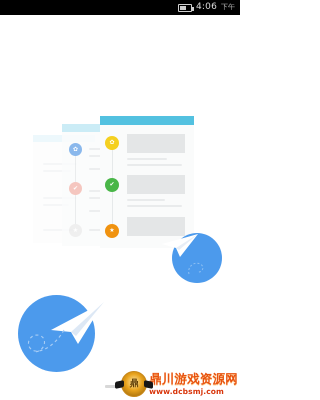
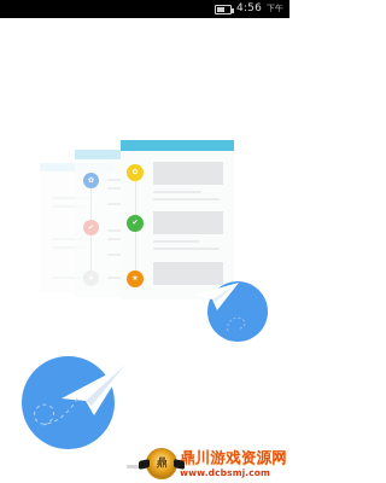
- 4:06
+ 4:56
  下午
  鼎
  鼎川游戏资源网
  www.dcbsmj.com
